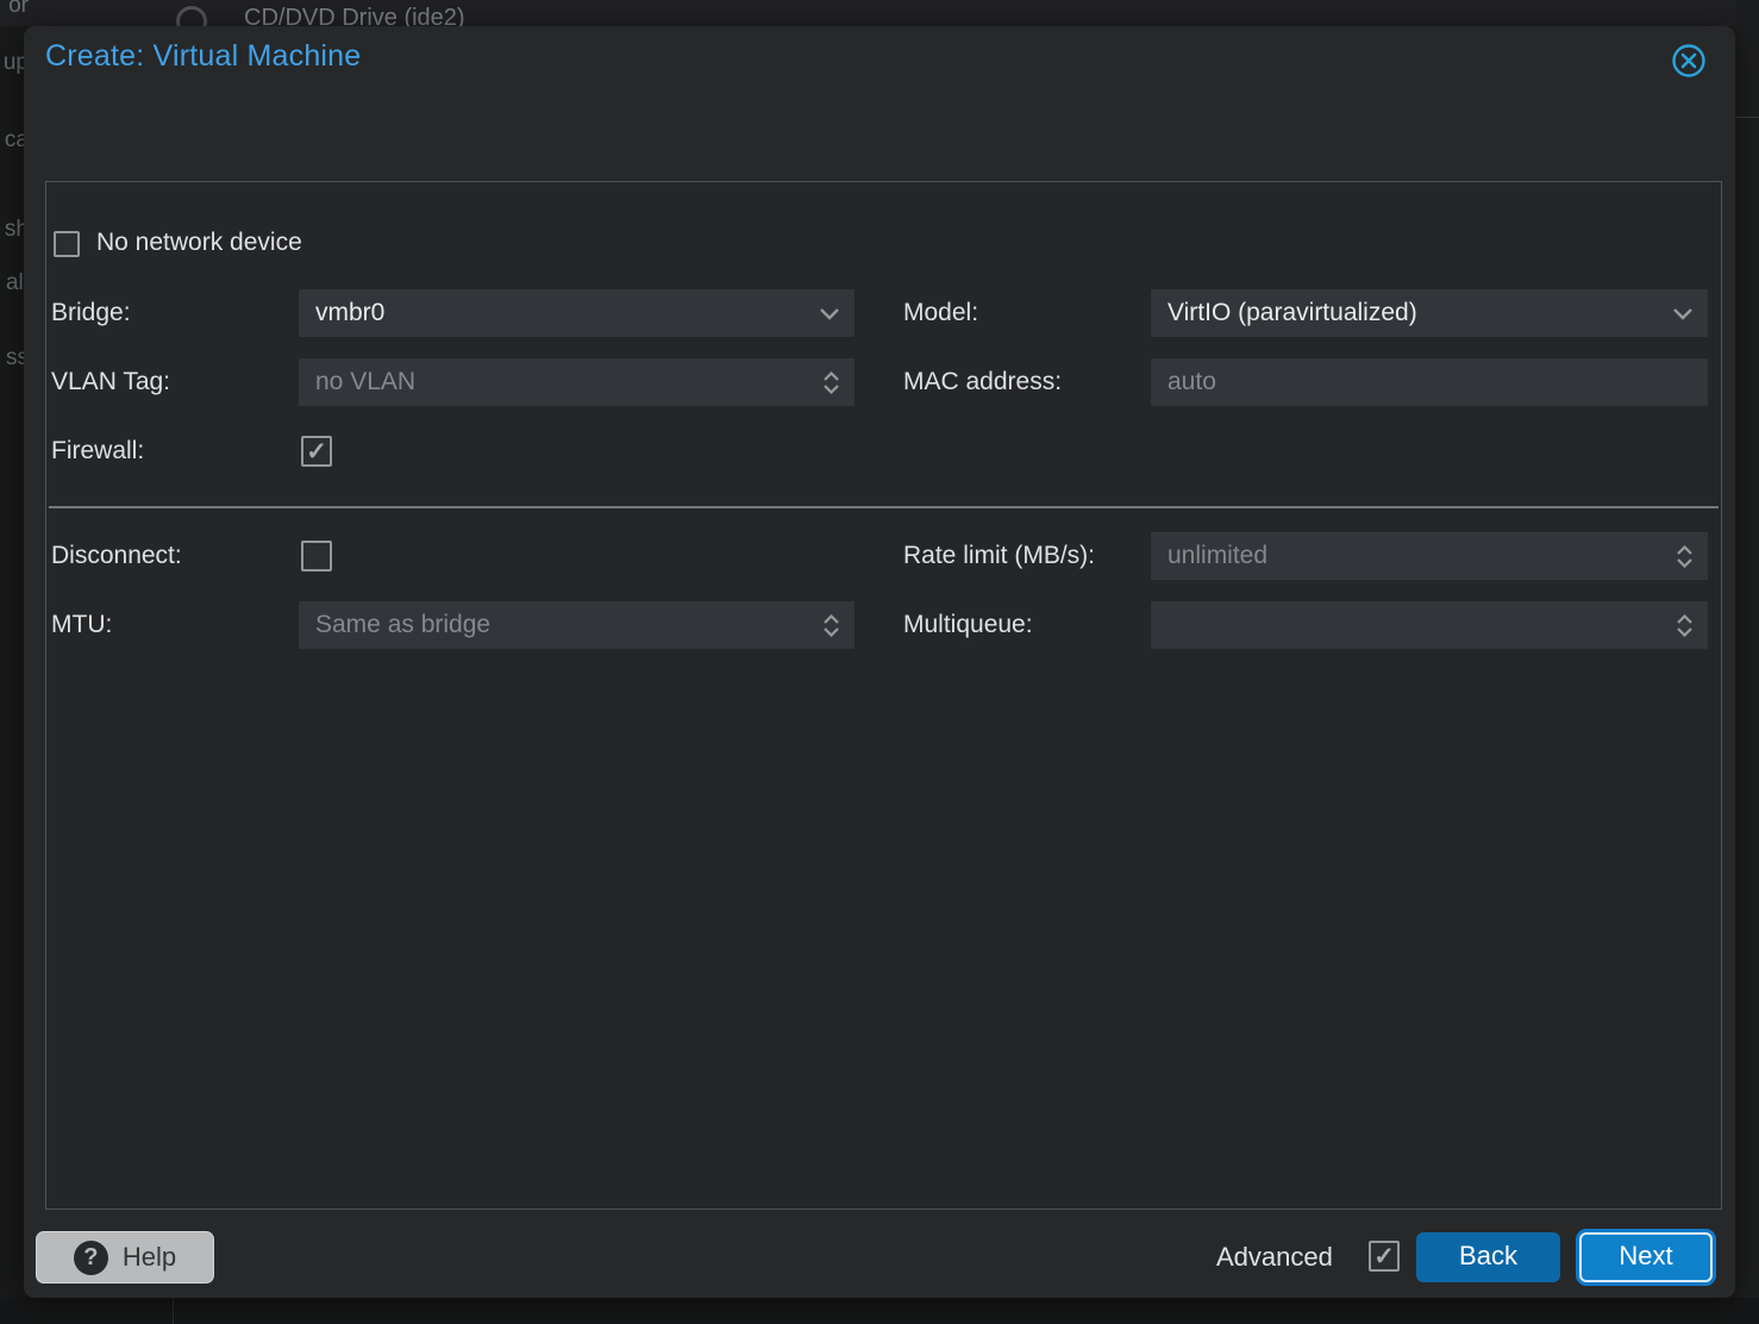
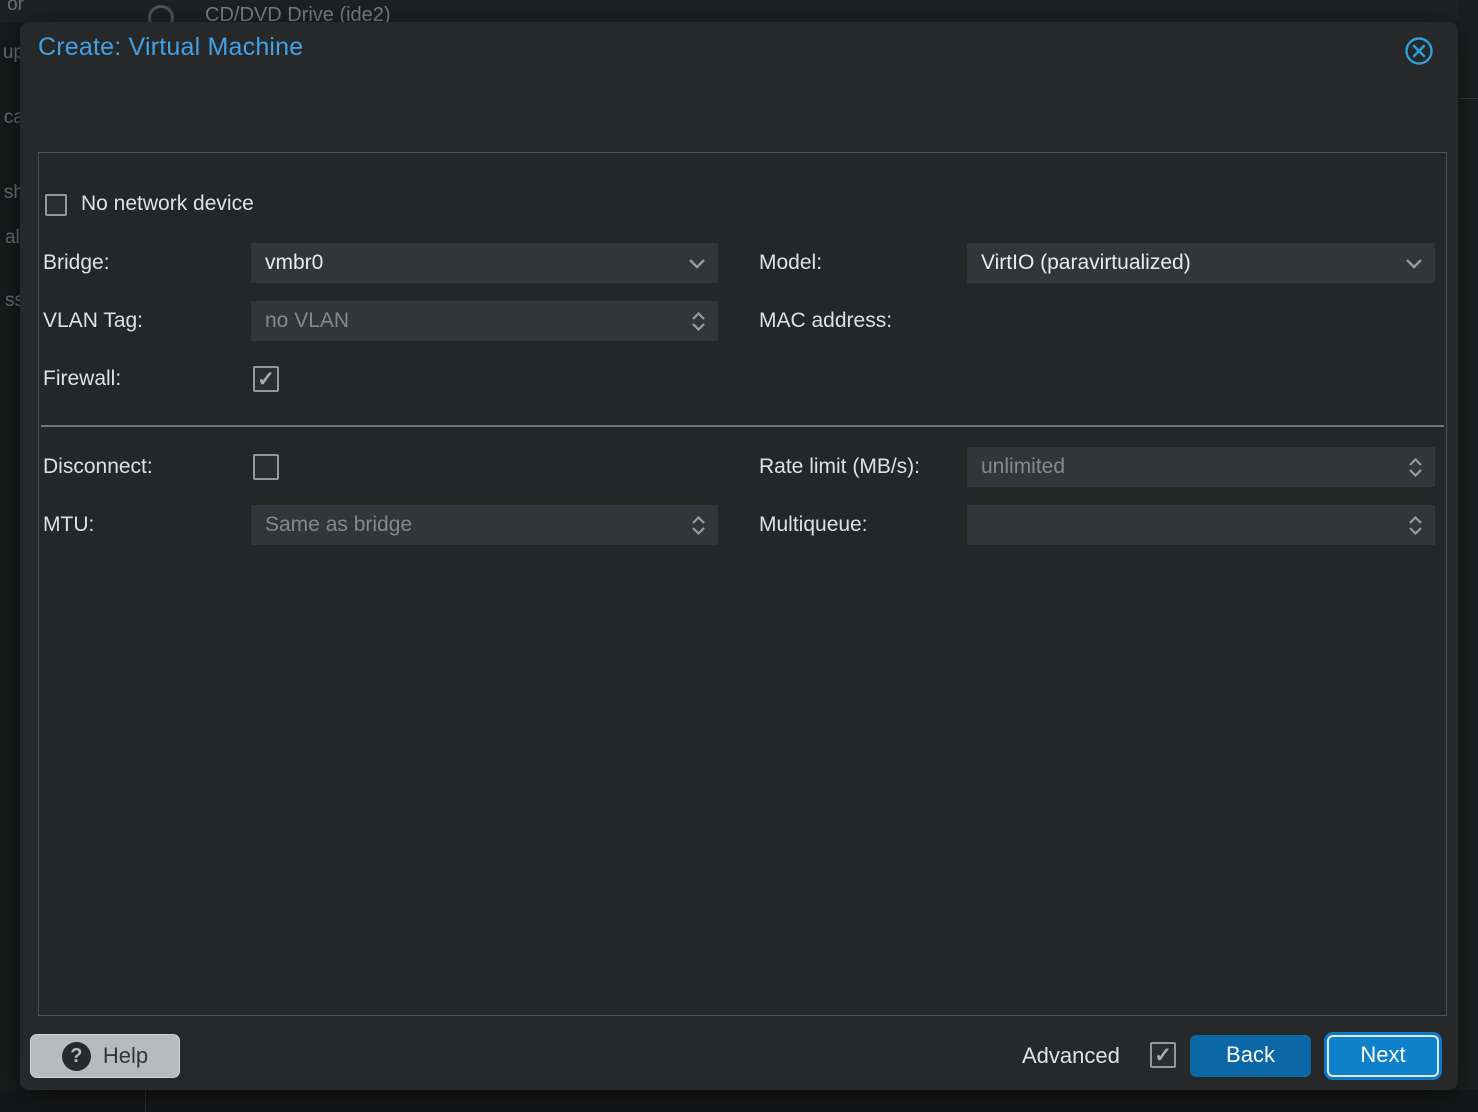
  CD/DVD Drive (ide2)
  or
  up
  ca
  sh
  Create: Virtual Machine
  No network device
  Bridge:
  vmbr0
  Model:
  VirtIO (paravirtualized)
  VLAN Tag:
  no VLAN
  MAC address:
- auto
  Firewall:
  ✓
  Disconnect:
  Rate limit (MB/s):
  unlimited
  MTU:
  Same as bridge
  Multiqueue:
  ?
  Help
  Advanced
  ✓
  Back
  Next
